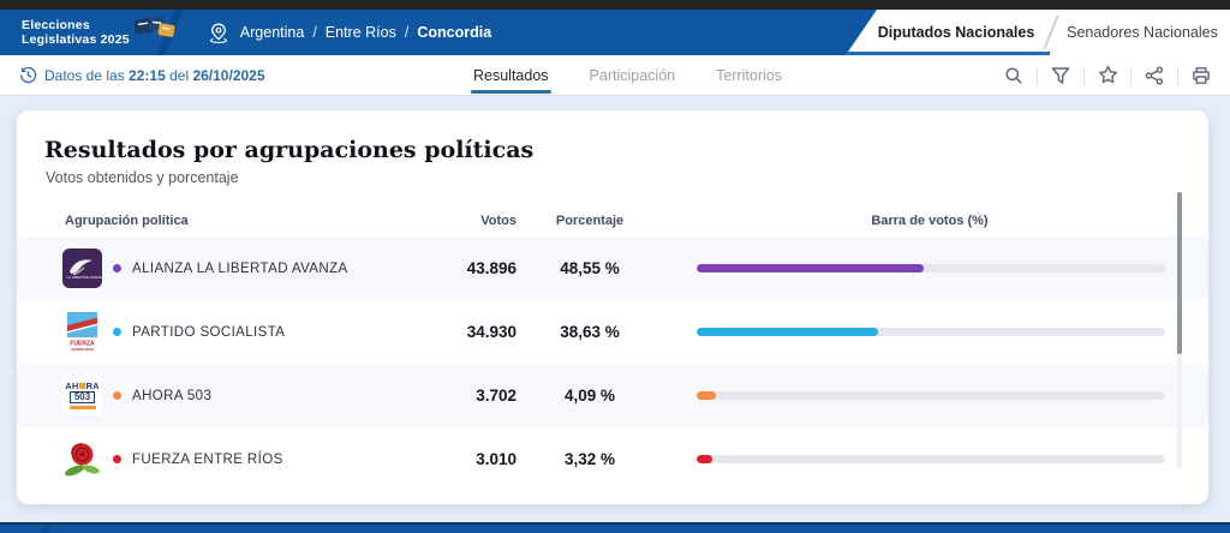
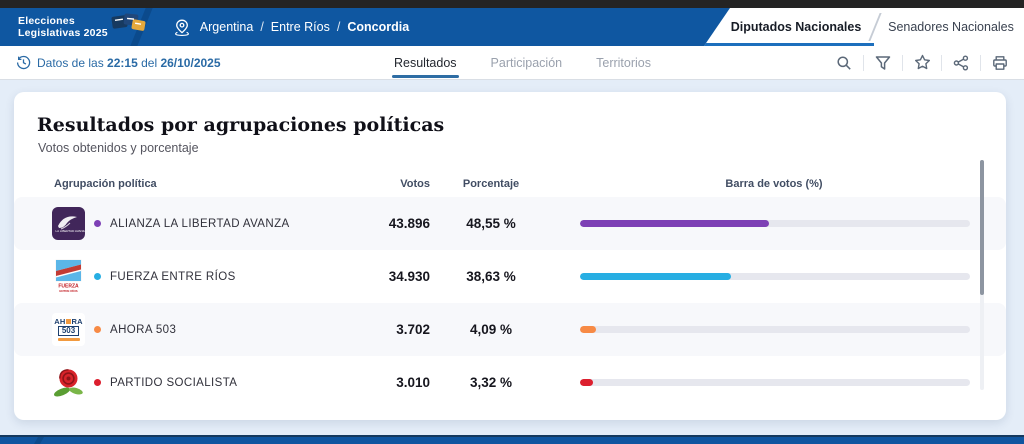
  Elecciones
  Legislativas 2025
  Argentina
  /
  Entre Ríos
  /
  Concordia
  Diputados Nacionales
  Senadores Nacionales
  Datos de las 22:15 del 26/10/2025
  Resultados
  Participación
  Territorios
  Resultados por agrupaciones políticas
  Votos obtenidos y porcentaje
  Agrupación política
  Votos
  Porcentaje
  Barra de votos (%)
  ALIANZA LA LIBERTAD AVANZA
  43.896
  48,55 %
- PARTIDO SOCIALISTA
+ FUERZA ENTRE RÍOS
  34.930
  38,63 %
  AH
  RA
  503
  AHORA 503
  3.702
  4,09 %
- FUERZA ENTRE RÍOS
+ PARTIDO SOCIALISTA
  3.010
  3,32 %
